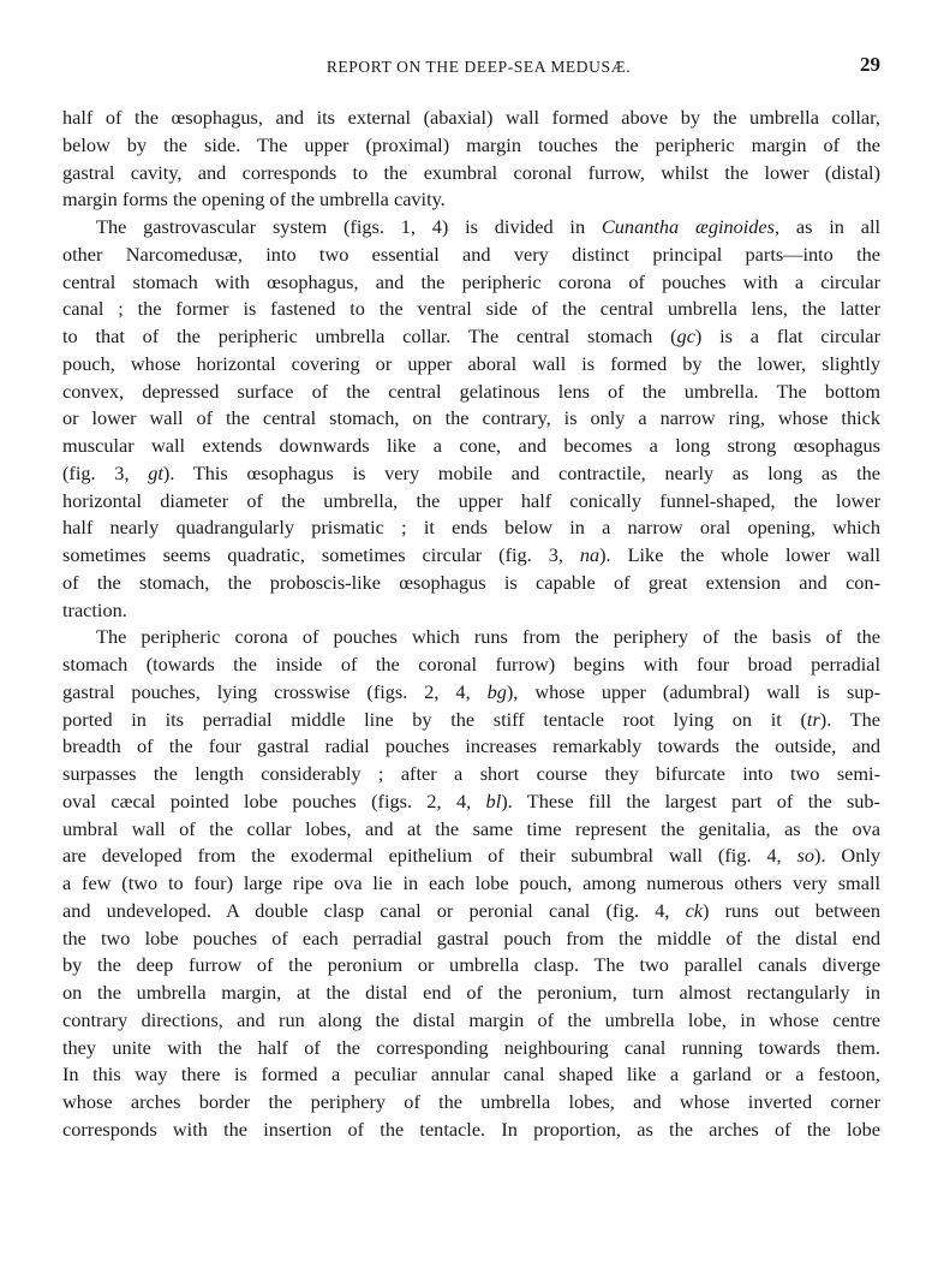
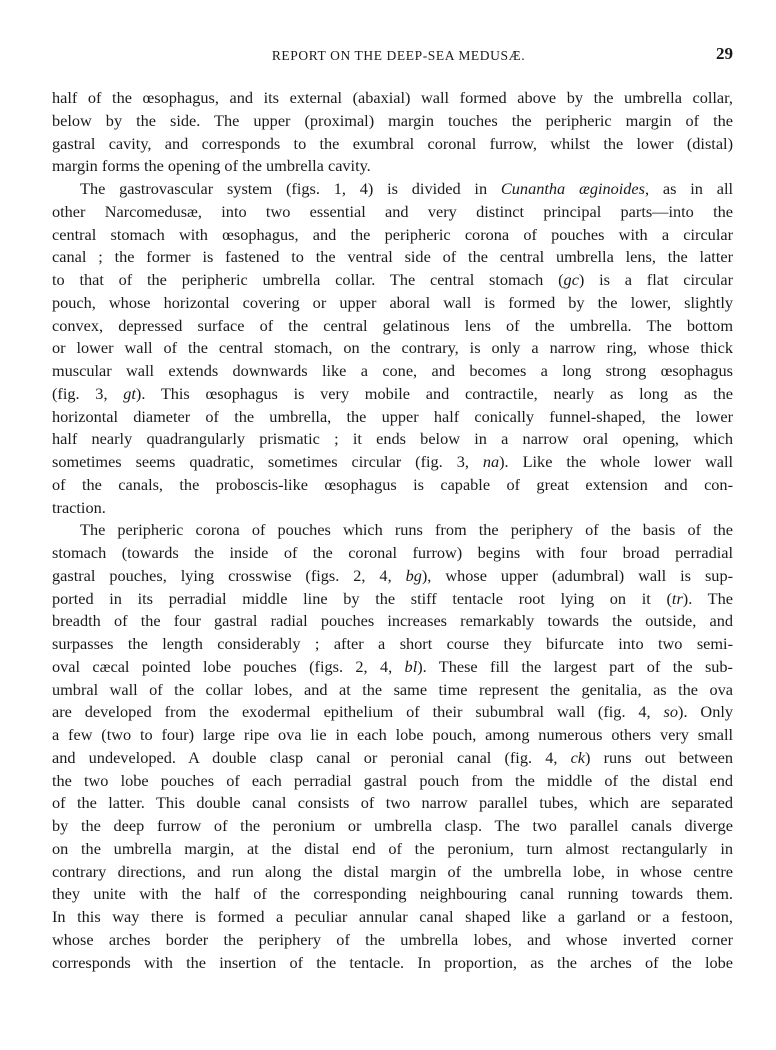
  REPORT ON THE DEEP-SEA MEDUSÆ.
  29
  half of the œsophagus, and its external (abaxial) wall formed above by the umbrella collar,
  below by the side. The upper (proximal) margin touches the peripheric margin of the
  gastral cavity, and corresponds to the exumbral coronal furrow, whilst the lower (distal)
  margin forms the opening of the umbrella cavity.
  The gastrovascular system (figs. 1, 4) is divided in Cunantha æginoides, as in all
  other Narcomedusæ, into two essential and very distinct principal parts—into the
  central stomach with œsophagus, and the peripheric corona of pouches with a circular
  canal ; the former is fastened to the ventral side of the central umbrella lens, the latter
  to that of the peripheric umbrella collar. The central stomach (gc) is a flat circular
  pouch, whose horizontal covering or upper aboral wall is formed by the lower, slightly
  convex, depressed surface of the central gelatinous lens of the umbrella. The bottom
  or lower wall of the central stomach, on the contrary, is only a narrow ring, whose thick
  muscular wall extends downwards like a cone, and becomes a long strong œsophagus
  (fig. 3, gt). This œsophagus is very mobile and contractile, nearly as long as the
  horizontal diameter of the umbrella, the upper half conically funnel-shaped, the lower
  half nearly quadrangularly prismatic ; it ends below in a narrow oral opening, which
  sometimes seems quadratic, sometimes circular (fig. 3, na). Like the whole lower wall
- of the stomach, the proboscis-like œsophagus is capable of great extension and con-
+ of the canals, the proboscis-like œsophagus is capable of great extension and con-
  traction.
  The peripheric corona of pouches which runs from the periphery of the basis of the
  stomach (towards the inside of the coronal furrow) begins with four broad perradial
  gastral pouches, lying crosswise (figs. 2, 4, bg), whose upper (adumbral) wall is sup-
  ported in its perradial middle line by the stiff tentacle root lying on it (tr). The
  breadth of the four gastral radial pouches increases remarkably towards the outside, and
  surpasses the length considerably ; after a short course they bifurcate into two semi-
  oval cæcal pointed lobe pouches (figs. 2, 4, bl). These fill the largest part of the sub-
  umbral wall of the collar lobes, and at the same time represent the genitalia, as the ova
  are developed from the exodermal epithelium of their subumbral wall (fig. 4, so). Only
  a few (two to four) large ripe ova lie in each lobe pouch, among numerous others very small
  and undeveloped. A double clasp canal or peronial canal (fig. 4, ck) runs out between
  the two lobe pouches of each perradial gastral pouch from the middle of the distal end
+ of the latter. This double canal consists of two narrow parallel tubes, which are separated
  by the deep furrow of the peronium or umbrella clasp. The two parallel canals diverge
  on the umbrella margin, at the distal end of the peronium, turn almost rectangularly in
  contrary directions, and run along the distal margin of the umbrella lobe, in whose centre
  they unite with the half of the corresponding neighbouring canal running towards them.
  In this way there is formed a peculiar annular canal shaped like a garland or a festoon,
  whose arches border the periphery of the umbrella lobes, and whose inverted corner
  corresponds with the insertion of the tentacle. In proportion, as the arches of the lobe
